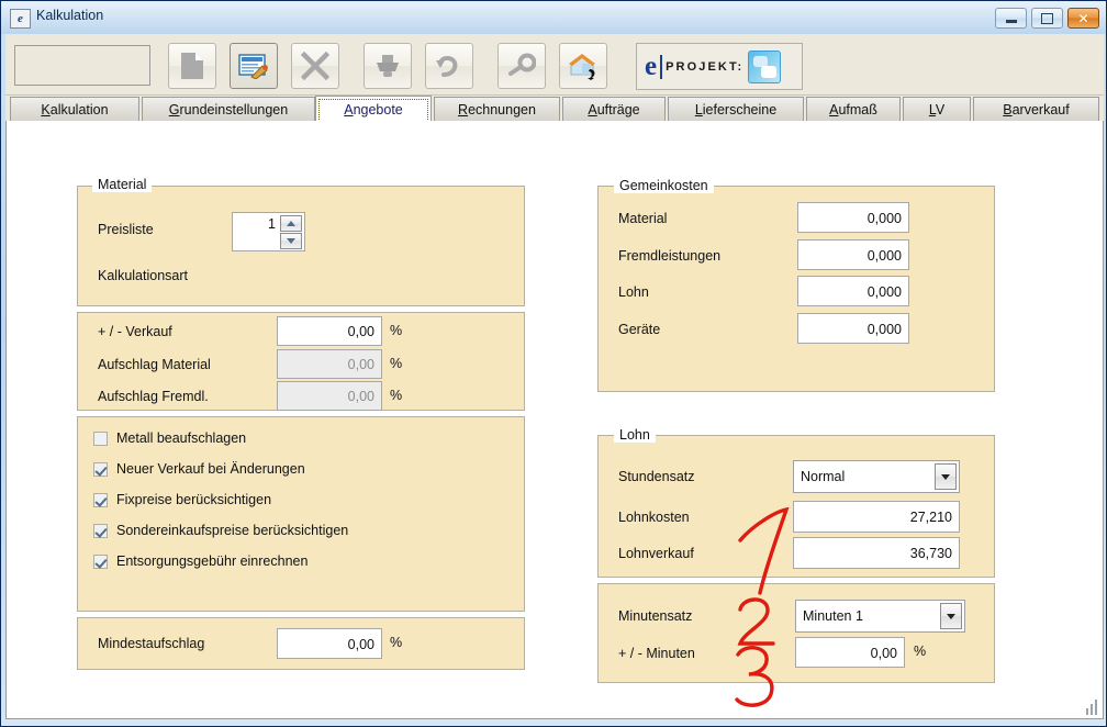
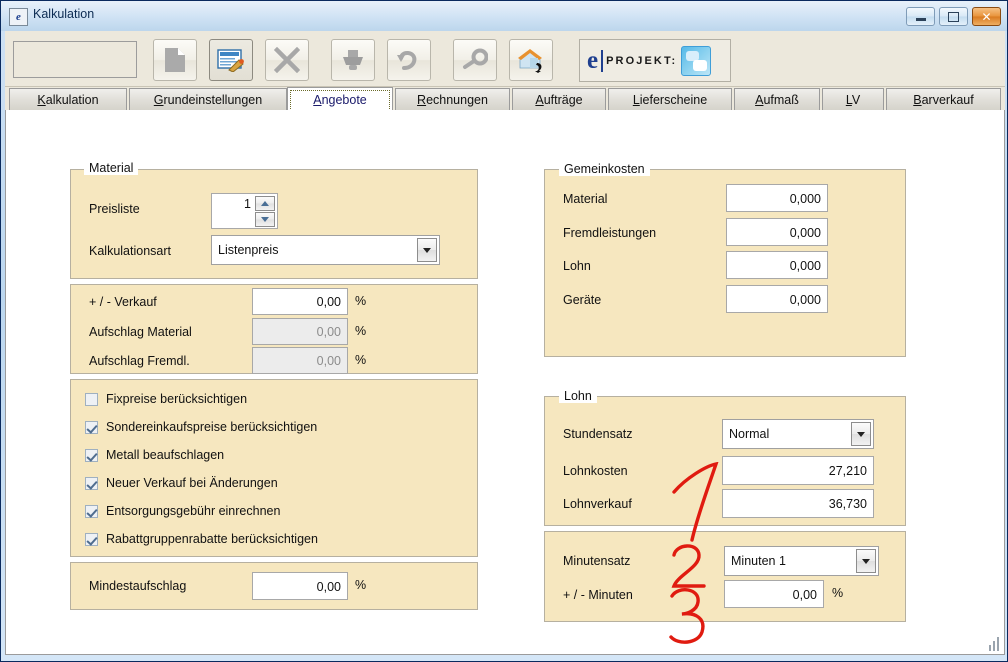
  e
  Kalkulation
  ✕
  e
  PROJEKT:
  Kalkulation
  Grundeinstellungen
  Angebote
  Rechnungen
  Aufträge
  Lieferscheine
  Aufmaß
  LV
  Barverkauf
  Material
  Preisliste
  1
  Kalkulationsart
+ Listenpreis
  + / - Verkauf
  0,00
  %
  Aufschlag Material
  0,00
  %
  Aufschlag Fremdl.
  0,00
  %
- Metall beaufschlagen
+ Fixpreise berücksichtigen
- Neuer Verkauf bei Änderungen
+ Sondereinkaufspreise berücksichtigen
- Fixpreise berücksichtigen
+ Metall beaufschlagen
- Sondereinkaufspreise berücksichtigen
+ Neuer Verkauf bei Änderungen
  Entsorgungsgebühr einrechnen
+ Rabattgruppenrabatte berücksichtigen
  Mindestaufschlag
  0,00
  %
  Gemeinkosten
  Material
  0,000
  Fremdleistungen
  0,000
  Lohn
  0,000
  Geräte
  0,000
  Lohn
  Stundensatz
  Normal
  Lohnkosten
  27,210
  Lohnverkauf
  36,730
  Minutensatz
  Minuten 1
  + / - Minuten
  0,00
  %
